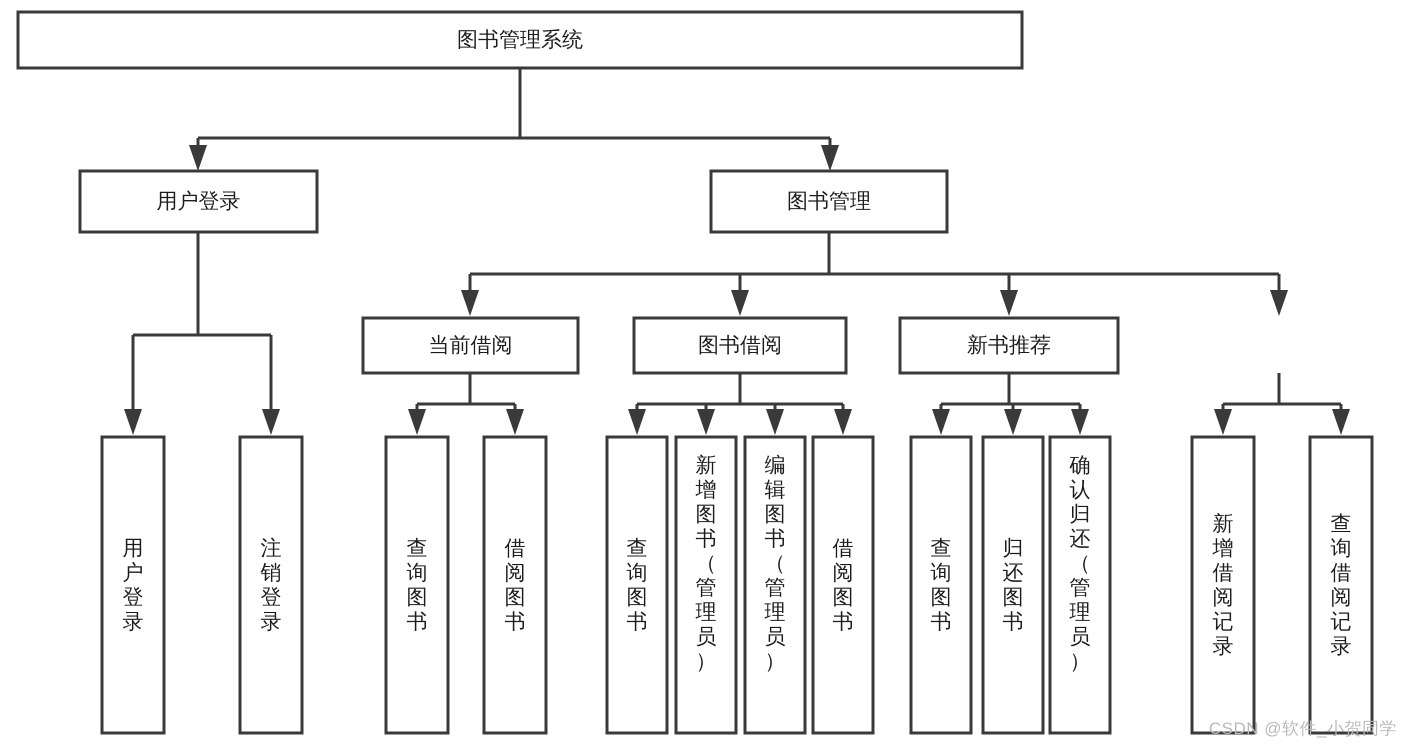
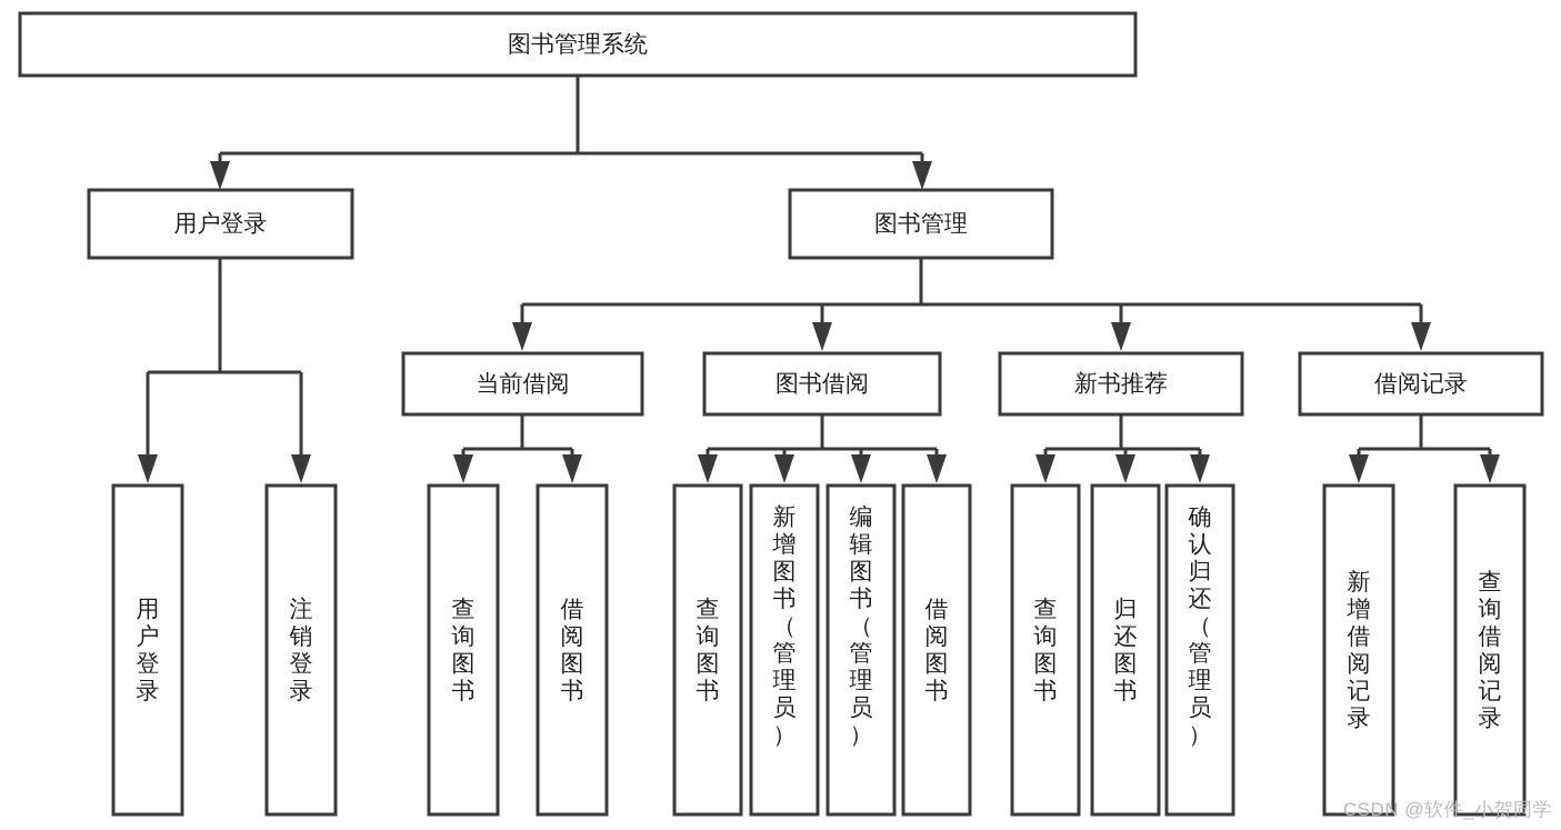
  图书管理系统
  用户登录
  图书管理
  当前借阅
  图书借阅
  新书推荐
+ 借阅记录
  用户登录
  注销登录
  查询图书
  借阅图书
  查询图书
  新增图书（管理员）
  编辑图书（管理员）
  借阅图书
  查询图书
  归还图书
  确认归还（管理员）
  新增借阅记录
  查询借阅记录
  CSDN @软件_小贺同学
